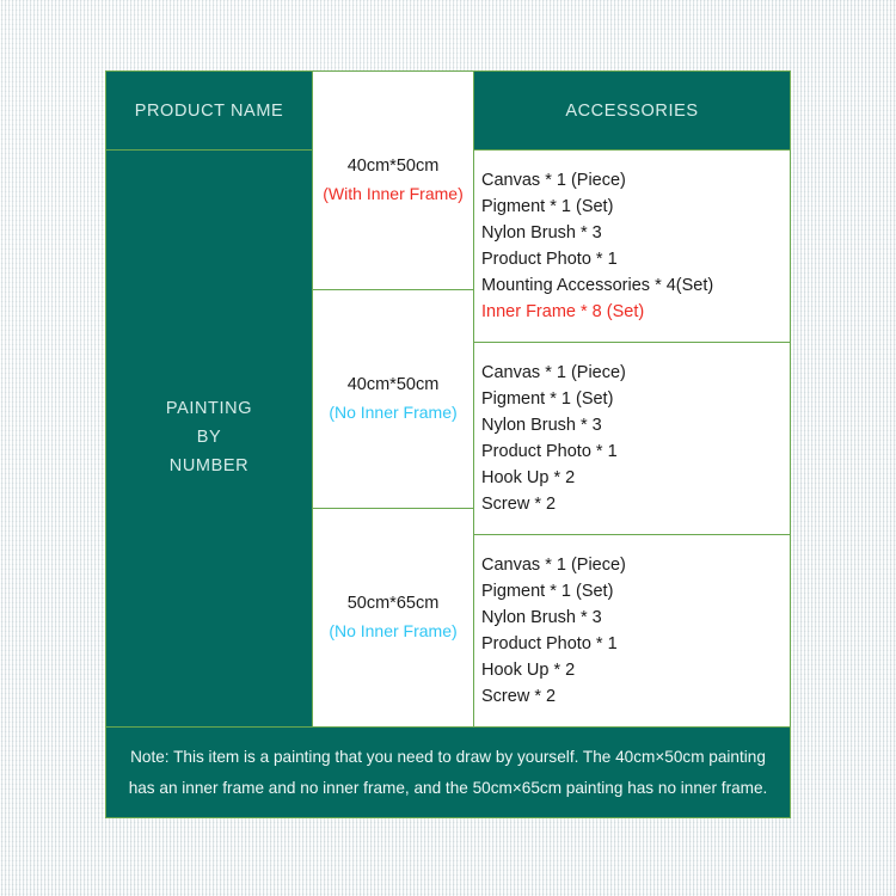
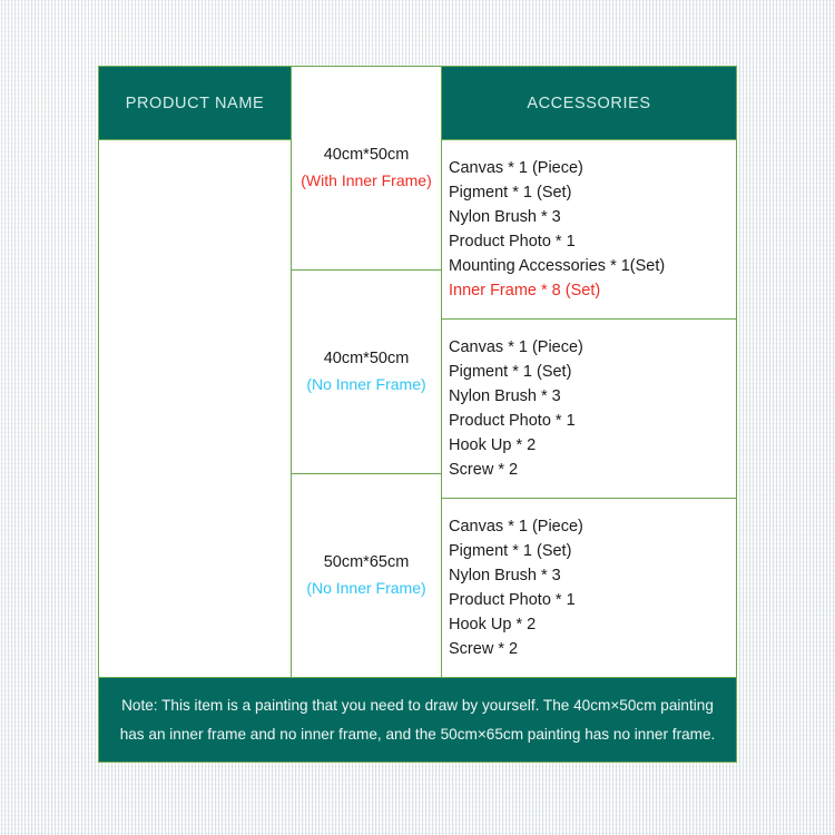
  PRODUCT NAME
- PAINTING
- BY
- NUMBER
  40cm*50cm
  (With Inner Frame)
  40cm*50cm
  (No Inner Frame)
  50cm*65cm
  (No Inner Frame)
  ACCESSORIES
  Canvas * 1 (Piece)
  Pigment * 1 (Set)
  Nylon Brush * 3
  Product Photo * 1
- Mounting Accessories * 4(Set)
+ Mounting Accessories * 1(Set)
  Inner Frame * 8 (Set)
  Canvas * 1 (Piece)
  Pigment * 1 (Set)
  Nylon Brush * 3
  Product Photo * 1
  Hook Up * 2
  Screw * 2
  Canvas * 1 (Piece)
  Pigment * 1 (Set)
  Nylon Brush * 3
  Product Photo * 1
  Hook Up * 2
  Screw * 2
  Note: This item is a painting that you need to draw by yourself. The 40cm×50cm painting has an inner frame and no inner frame, and the 50cm×65cm painting has no inner frame.
